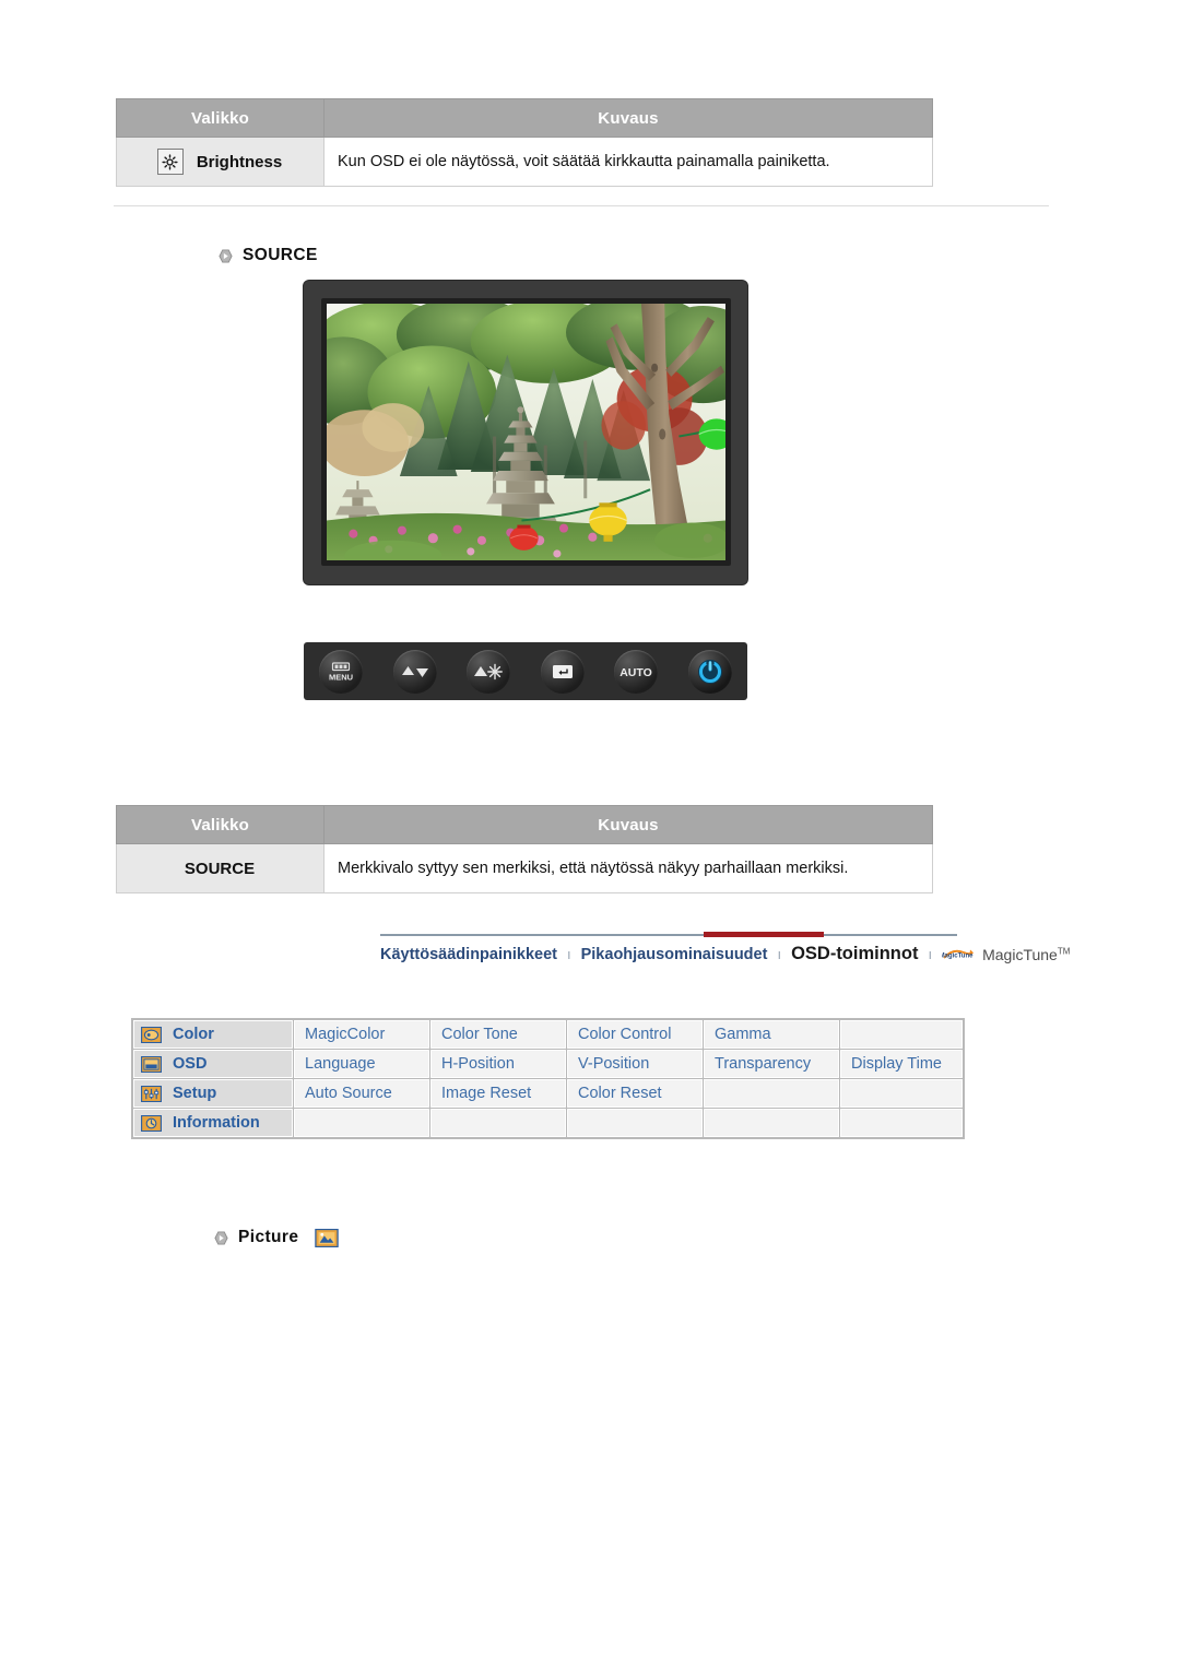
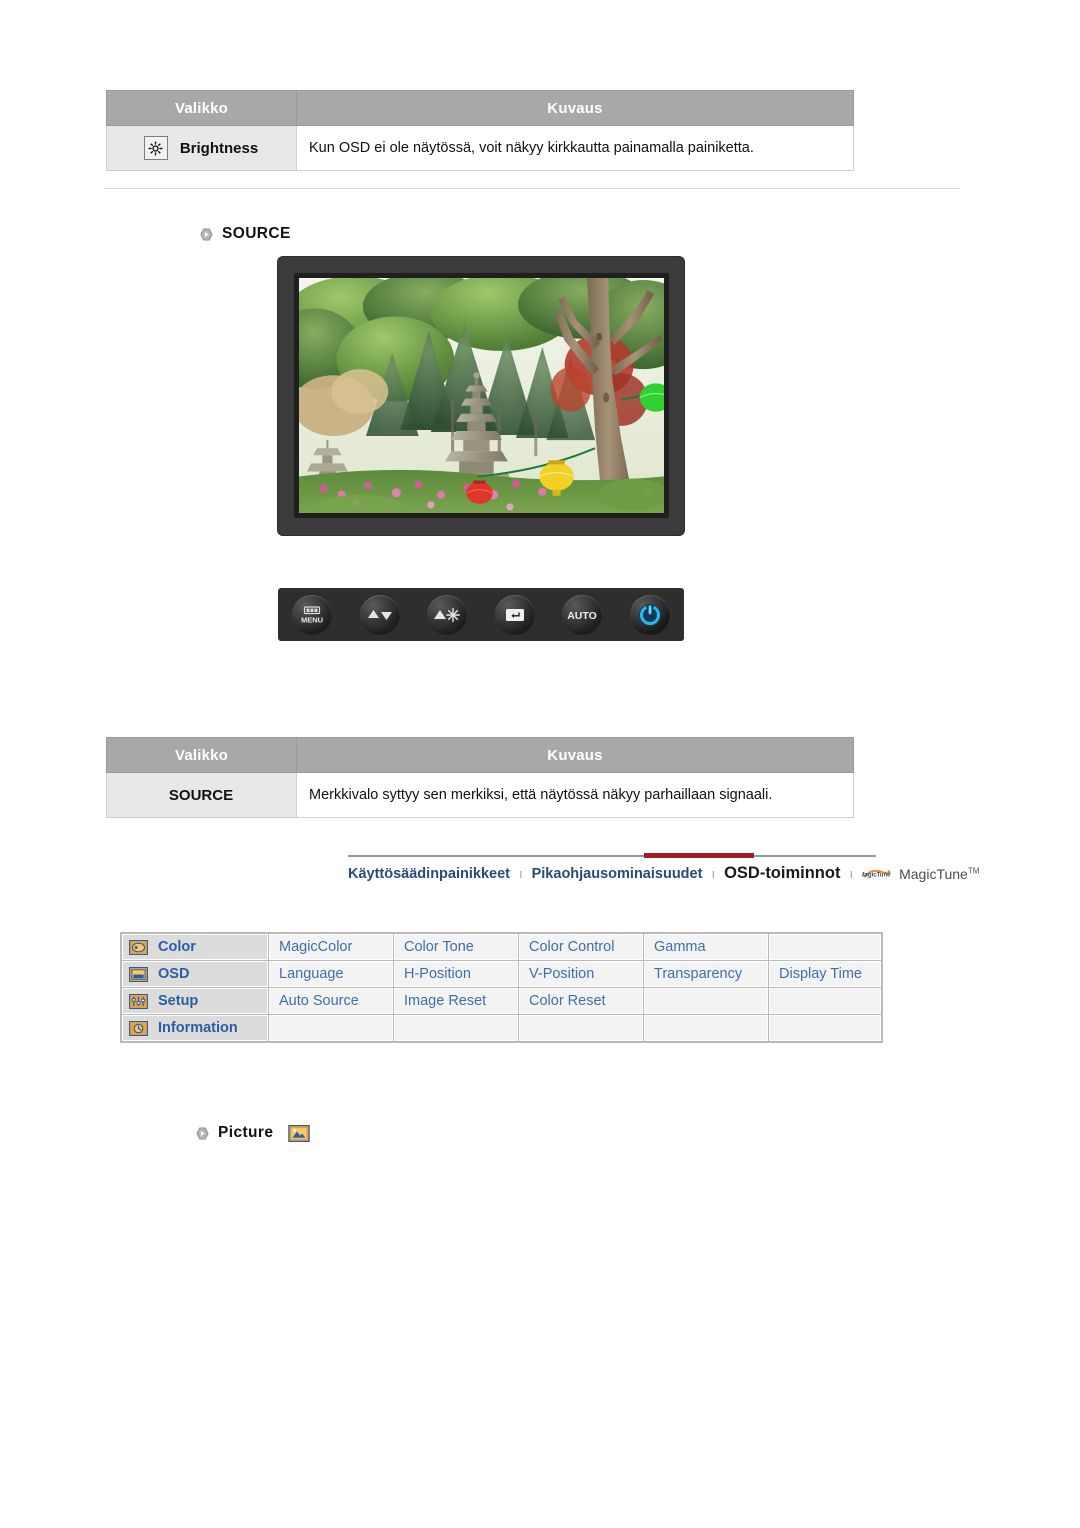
  Valikko	Kuvaus
- Brightness	Kun OSD ei ole näytössä, voit säätää kirkkautta painamalla painiketta.
+ Brightness	Kun OSD ei ole näytössä, voit näkyy kirkkautta painamalla painiketta.
  SOURCE
  MENU
  AUTO
  Valikko	Kuvaus
- SOURCE	Merkkivalo syttyy sen merkiksi, että näytössä näkyy parhaillaan merkiksi.
+ SOURCE	Merkkivalo syttyy sen merkiksi, että näytössä näkyy parhaillaan signaali.
  Käyttösäädinpainikkeet
  ı
  Pikaohjausominaisuudet
  ı
  OSD-toiminnot
  ı
  MagicTuneTM
  Color	MagicColor	Color Tone	Color Control	Gamma
  OSD	Language	H-Position	V-Position	Transparency	Display Time
  Setup	Auto Source	Image Reset	Color Reset
  Information
  Picture
